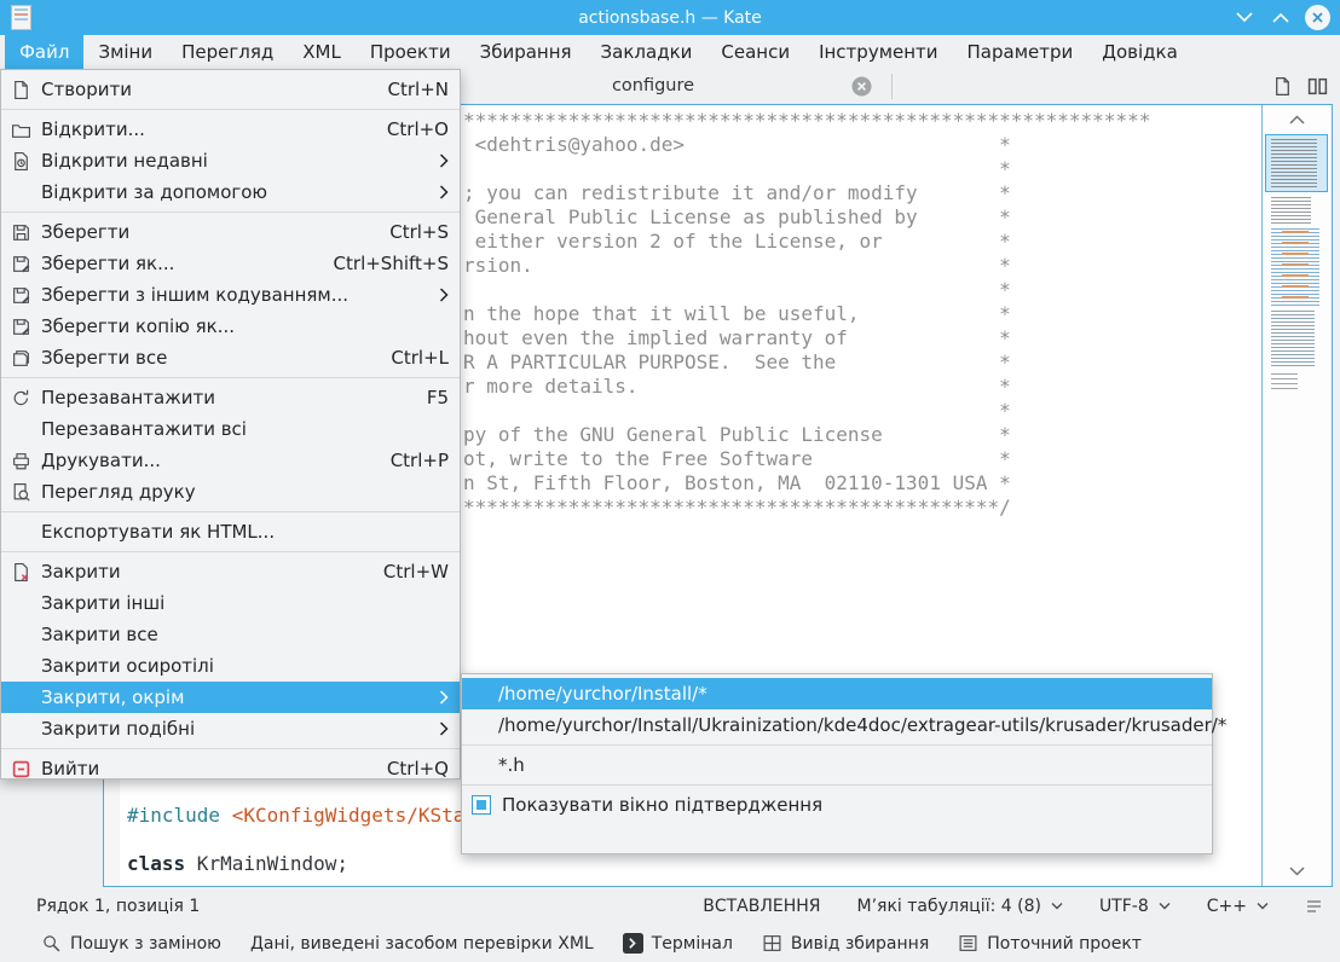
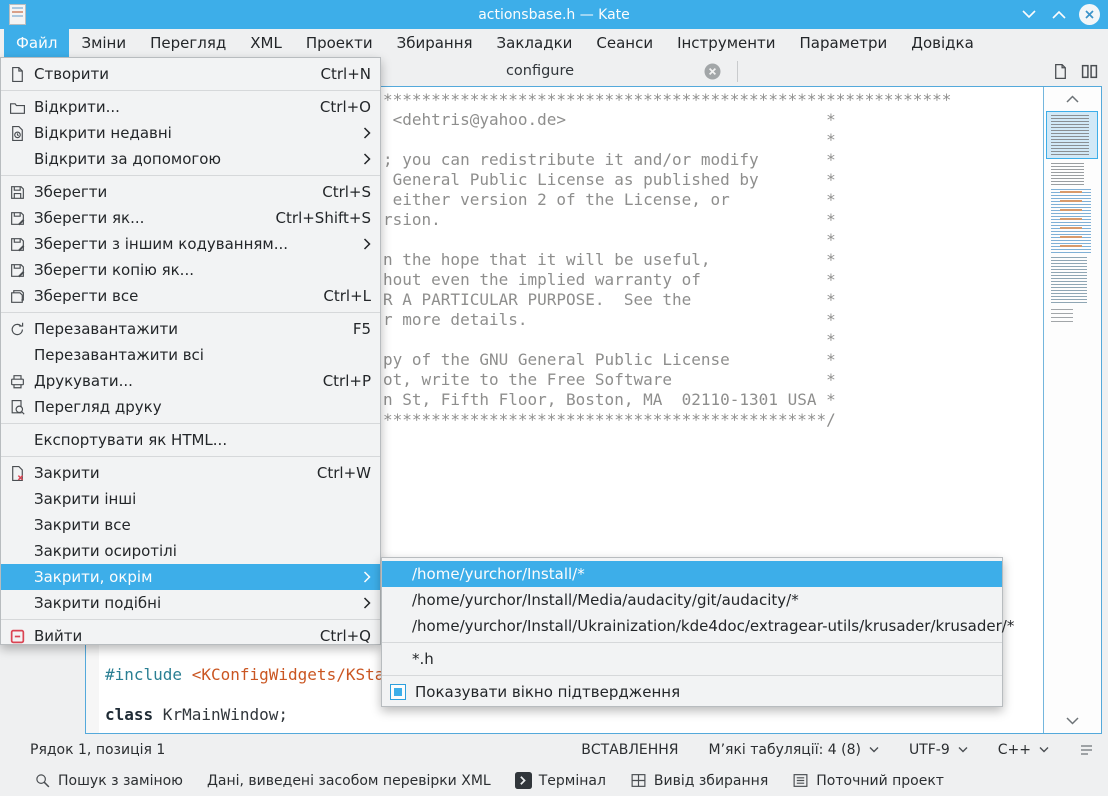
  actionsbase.h — Kate
  Файл
  Зміни
  Перегляд
  XML
  Проекти
  Збирання
  Закладки
  Сеанси
  Інструменти
  Параметри
  Довідка
  configure
  ***********************************************************
  <dehtris@yahoo.de> *
  *
  ; you can redistribute it and/or modify *
  General Public License as published by *
  either version 2 of the License, or *
  rsion. *
  *
  n the hope that it will be useful, *
  hout even the implied warranty of *
  R A PARTICULAR PURPOSE. See the *
  r more details. *
  *
  py of the GNU General Public License *
  ot, write to the Free Software *
  n St, Fifth Floor, Boston, MA 02110-1301 USA *
  **********************************************/
  #include <KConfigWidgets/KSta class KrMainWindow;
  Рядок 1, позиція 1
  ВСТАВЛЕННЯ
  М’які табуляції: 4 (8)
- UTF-8
+ UTF-9
  C++
  Пошук з заміною
  Дані, виведені засобом перевірки XML
  Термінал
  Вивід збирання
  Поточний проект
  Створити
  Ctrl+N
  Відкрити...
  Ctrl+O
  Відкрити недавні
  Відкрити за допомогою
  Зберегти
  Ctrl+S
  Зберегти як...
  Ctrl+Shift+S
  Зберегти з іншим кодуванням...
  Зберегти копію як...
  Зберегти все
  Ctrl+L
  Перезавантажити
  F5
  Перезавантажити всі
  Друкувати...
  Ctrl+P
  Перегляд друку
  Експортувати як HTML...
  Закрити
  Ctrl+W
  Закрити інші
  Закрити все
  Закрити осиротілі
  Закрити, окрім
  Закрити подібні
  Вийти
  Ctrl+Q
  /home/yurchor/Install/*
+ /home/yurchor/Install/Media/audacity/git/audacity/*
  /home/yurchor/Install/Ukrainization/kde4doc/extragear-utils/krusader/krusader/*
  *.h
  Показувати вікно підтвердження
